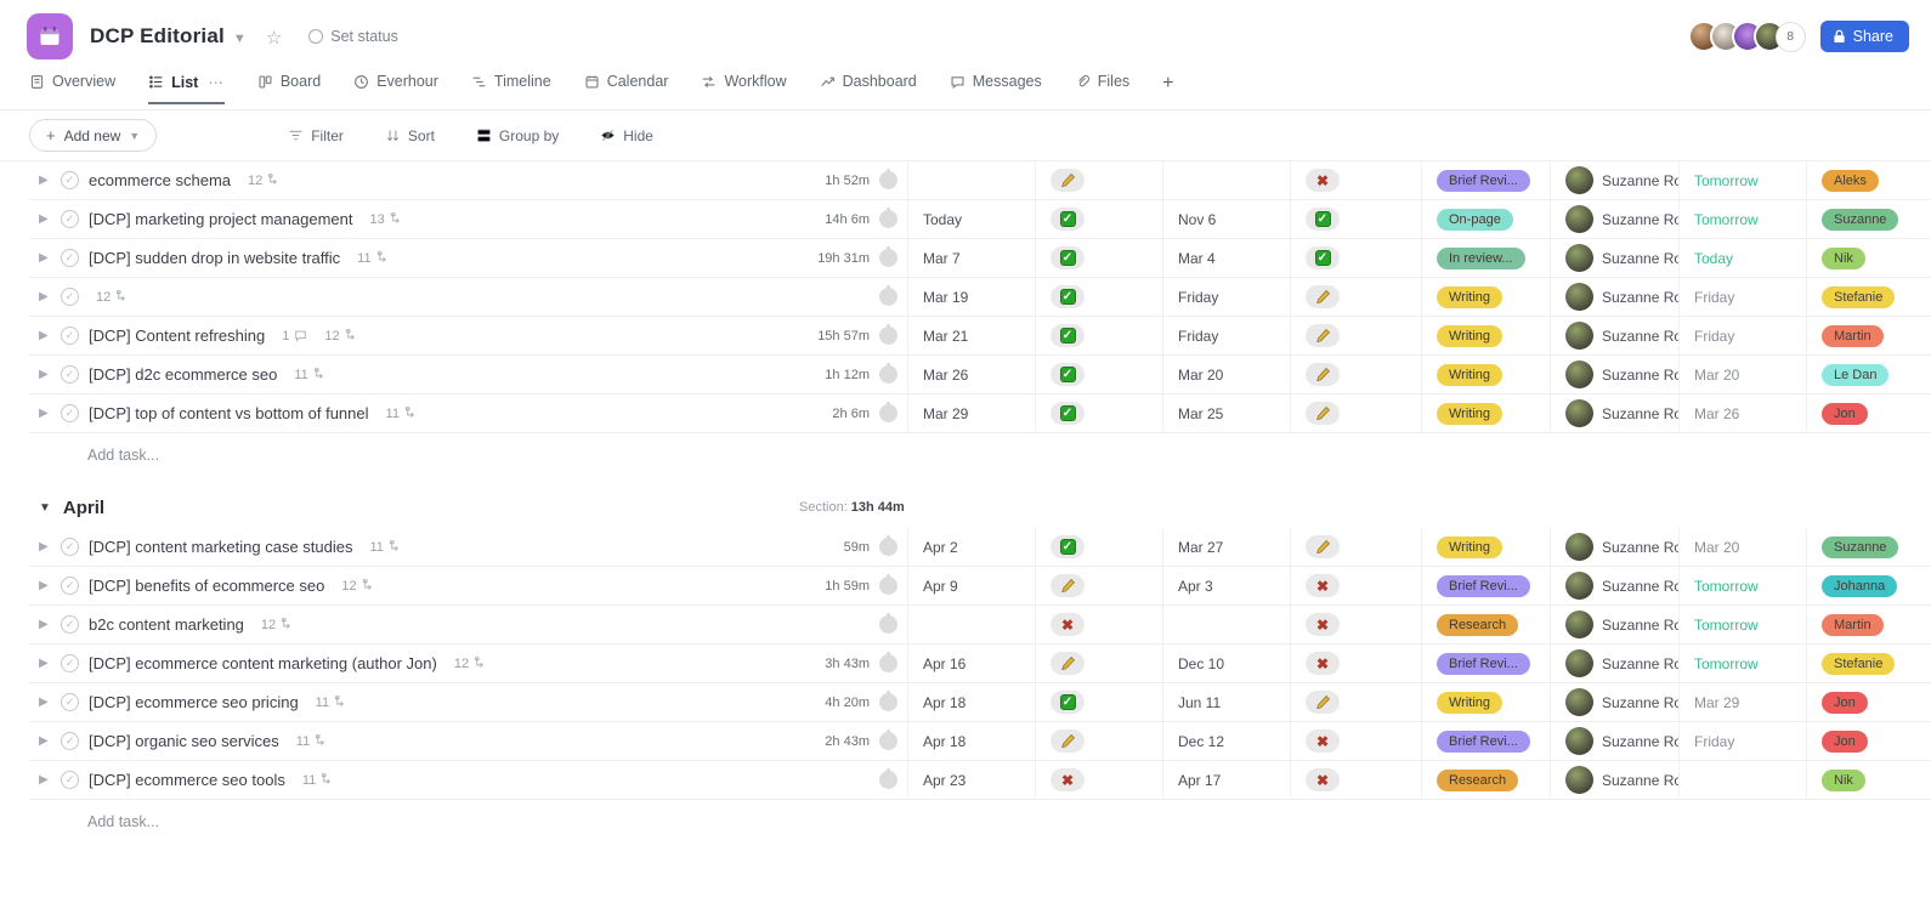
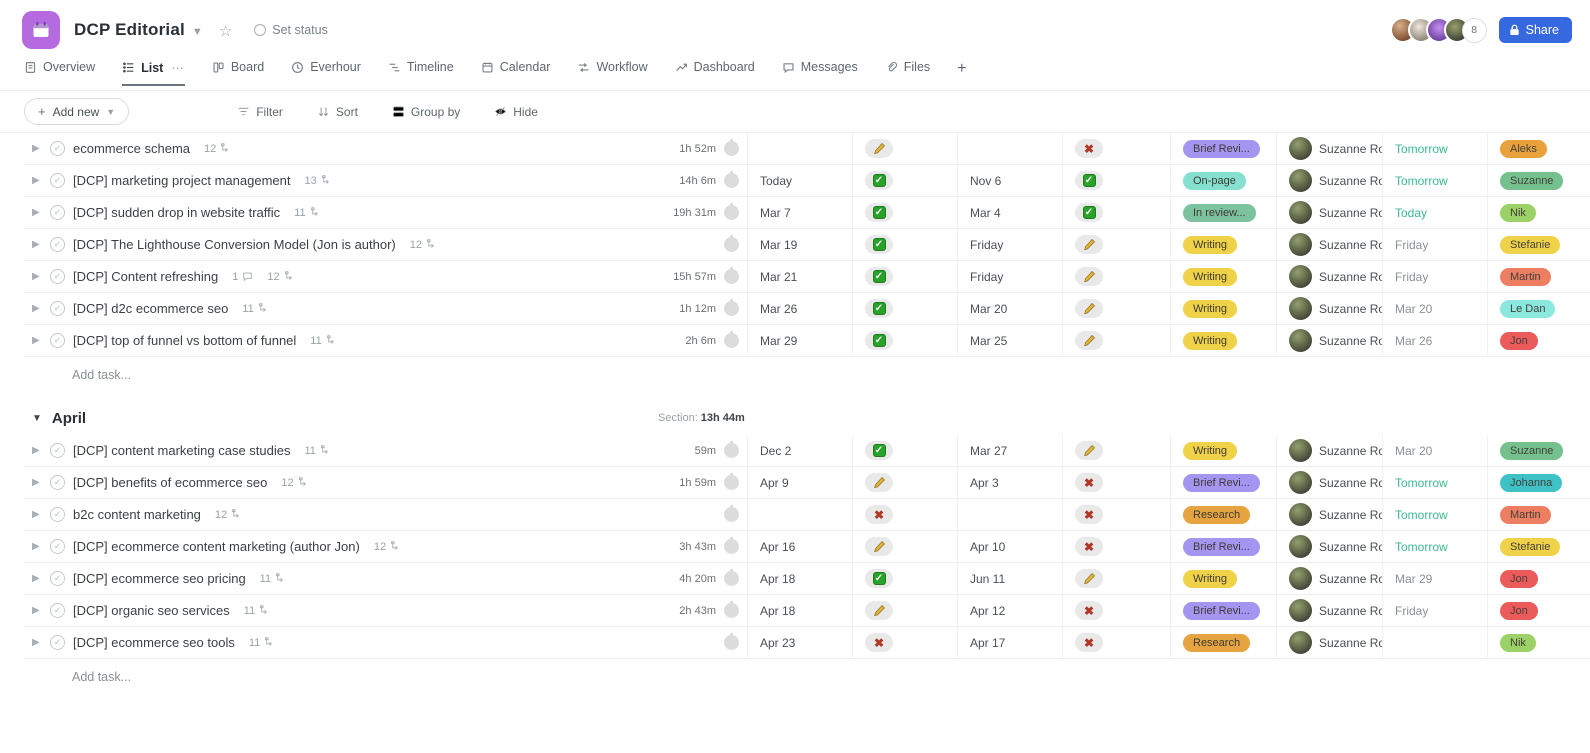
  DCP Editorial
  ▼
  ☆
  Set status
  8
  Share
  Overview
  List
  ⋯
  Board
  Everhour
  Timeline
  Calendar
  Workflow
  Dashboard
  Messages
  Files
  +
  +
  Add new
  ▼
  Filter
  Sort
  Group by
  Hide
  ▶
  ✓
  ecommerce schema
  12
  1h 52m
  ✖
  Brief Revi...
  Suzanne Ro
  Tomorrow
  Aleks
  ▶
  ✓
  [DCP] marketing project management
  13
  14h 6m
  Today
  ✓
  Nov 6
  ✓
  On-page
  Suzanne Ro
  Tomorrow
  Suzanne
  ▶
  ✓
  [DCP] sudden drop in website traffic
  11
  19h 31m
  Mar 7
  ✓
  Mar 4
  ✓
  In review...
  Suzanne Ro
  Today
  Nik
  ▶
  ✓
+ [DCP] The Lighthouse Conversion Model (Jon is author)
  12
  Mar 19
  ✓
  Friday
  Writing
  Suzanne Ro
  Friday
  Stefanie
  ▶
  ✓
  [DCP] Content refreshing
  1
  12
  15h 57m
  Mar 21
  ✓
  Friday
  Writing
  Suzanne Ro
  Friday
  Martin
  ▶
  ✓
  [DCP] d2c ecommerce seo
  11
  1h 12m
  Mar 26
  ✓
  Mar 20
  Writing
  Suzanne Ro
  Mar 20
  Le Dan
  ▶
  ✓
- [DCP] top of content vs bottom of funnel
+ [DCP] top of funnel vs bottom of funnel
  11
  2h 6m
  Mar 29
  ✓
  Mar 25
  Writing
  Suzanne Ro
  Mar 26
  Jon
  Add task...
  ▼
  April
  Section: 13h 44m
  ▶
  ✓
  [DCP] content marketing case studies
  11
  59m
- Apr 2
+ Dec 2
  ✓
  Mar 27
  Writing
  Suzanne Ro
  Mar 20
  Suzanne
  ▶
  ✓
  [DCP] benefits of ecommerce seo
  12
  1h 59m
  Apr 9
  Apr 3
  ✖
  Brief Revi...
  Suzanne Ro
  Tomorrow
  Johanna
  ▶
  ✓
  b2c content marketing
  12
  ✖
  ✖
  Research
  Suzanne Ro
  Tomorrow
  Martin
  ▶
  ✓
  [DCP] ecommerce content marketing (author Jon)
  12
  3h 43m
  Apr 16
- Dec 10
+ Apr 10
  ✖
  Brief Revi...
  Suzanne Ro
  Tomorrow
  Stefanie
  ▶
  ✓
  [DCP] ecommerce seo pricing
  11
  4h 20m
  Apr 18
  ✓
  Jun 11
  Writing
  Suzanne Ro
  Mar 29
  Jon
  ▶
  ✓
  [DCP] organic seo services
  11
  2h 43m
  Apr 18
- Dec 12
+ Apr 12
  ✖
  Brief Revi...
  Suzanne Ro
  Friday
  Jon
  ▶
  ✓
  [DCP] ecommerce seo tools
  11
  Apr 23
  ✖
  Apr 17
  ✖
  Research
  Suzanne Ro
  Nik
  Add task...
